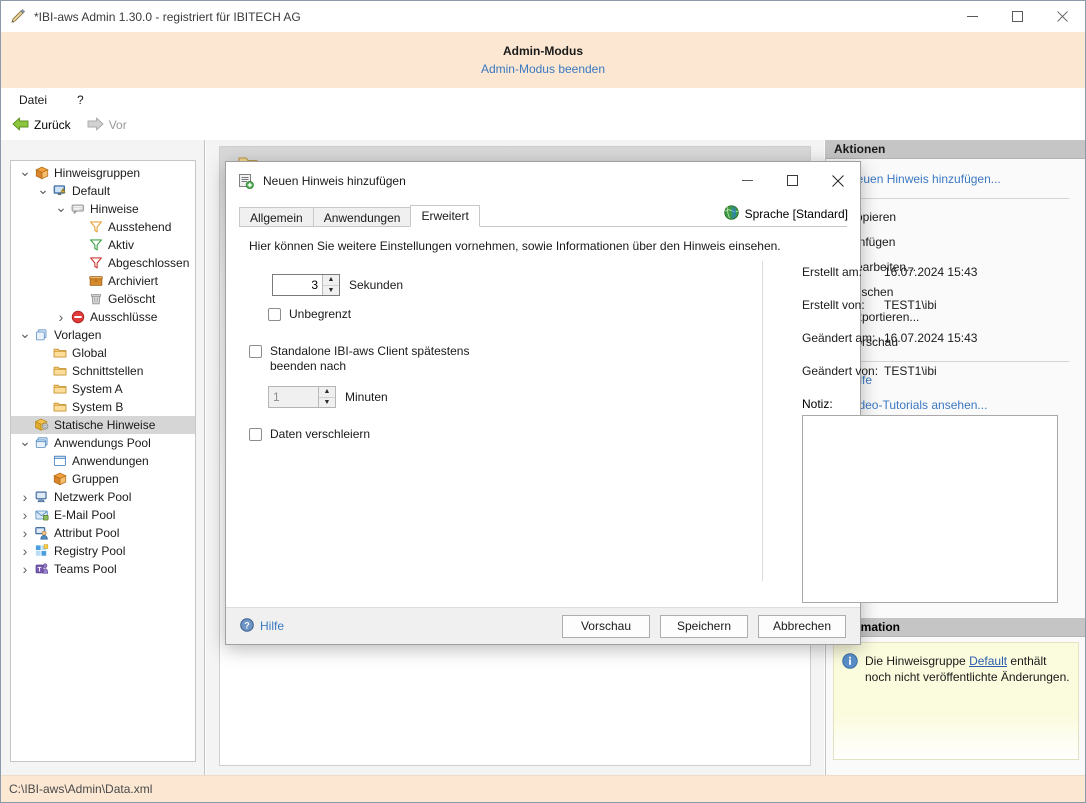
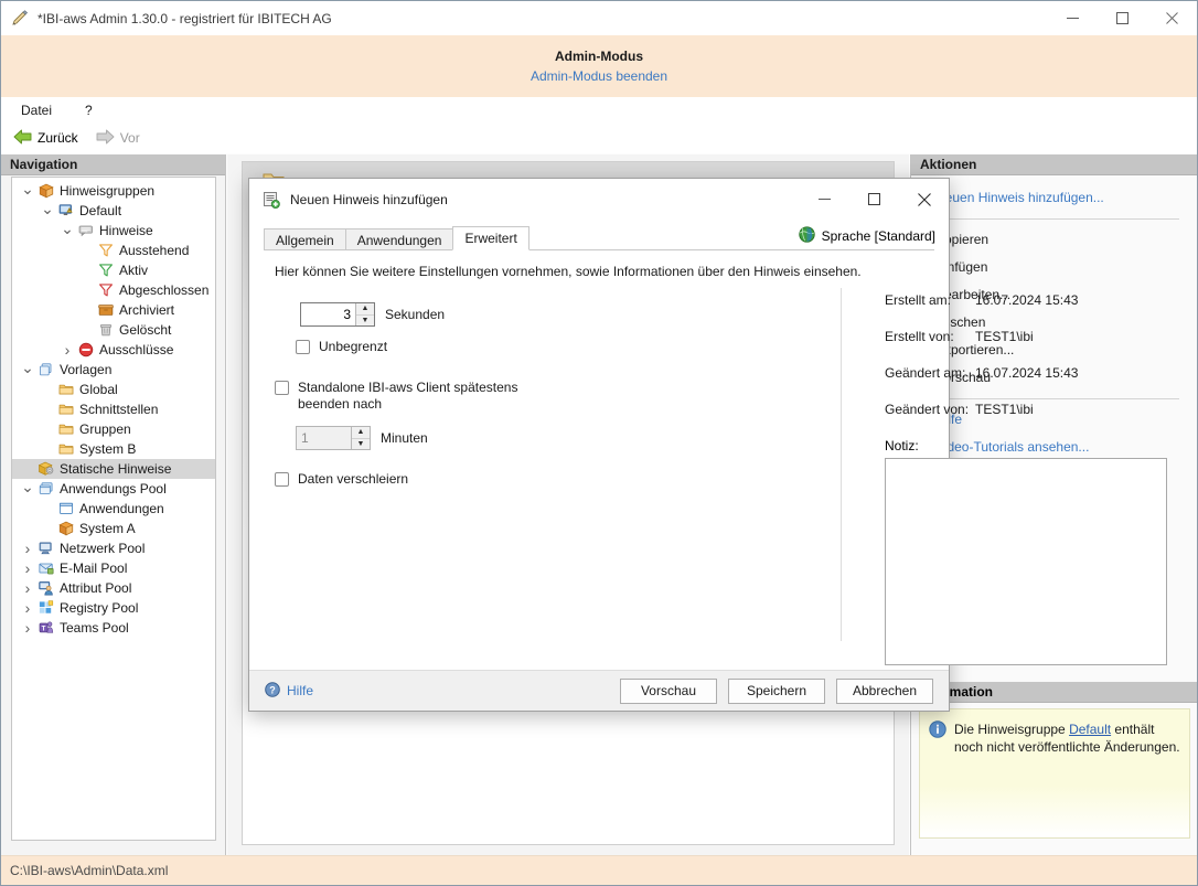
  *IBI-aws Admin 1.30.0 - registriert für IBITECH AG
  Admin-Modus
  Admin-Modus beenden
  Datei
  ?
  Zurück
  Vor
+ Navigation
  ⌄
  Hinweisgruppen
  ⌄
  Default
  ⌄
  Hinweise
  Ausstehend
  Aktiv
  Abgeschlossen
  Archiviert
  Gelöscht
  ›
  Ausschlüsse
  ⌄
  Vorlagen
  Global
  Schnittstellen
- System A
+ Gruppen
  System B
  Statische Hinweise
  ⌄
  Anwendungs Pool
  Anwendungen
- Gruppen
+ System A
  ›
  Netzwerk Pool
  ›
  E-Mail Pool
  ›
  Attribut Pool
  ›
  Registry Pool
  ›
  Teams Pool
  Aktionen
  uen Hinweis hinzufügen...
  pieren
  nfügen
  arbeiten...
  schen
  portieren...
  rschau
  deo-Tutorials ansehen...
  Die Hinweisgruppe Default enthält noch nicht veröffentlichte Änderungen.
  C:\IBI-aws\Admin\Data.xml
  Neuen Hinweis hinzufügen
  Allgemein
  Anwendungen
  Erweitert
  Sprache [Standard]
  Hier können Sie weitere Einstellungen vornehmen, sowie Informationen über den Hinweis einsehen.
  3
  Sekunden
  Unbegrenzt
  Standalone IBI-aws Client spätestens beenden nach
  1
  Minuten
  Daten verschleiern
  Erstellt am:
  16.07.2024 15:43
  Erstellt von:
  TEST1\ibi
  Geändert am:
  16.07.2024 15:43
  Geändert von:
  TEST1\ibi
  Notiz:
  ?
  Hilfe
  Vorschau
  Speichern
  Abbrechen
